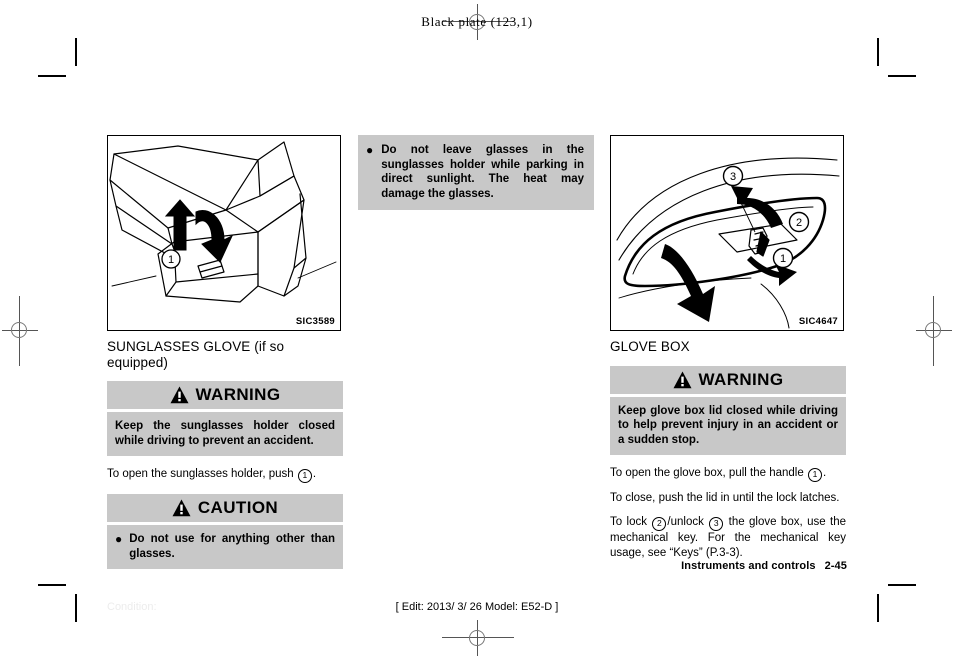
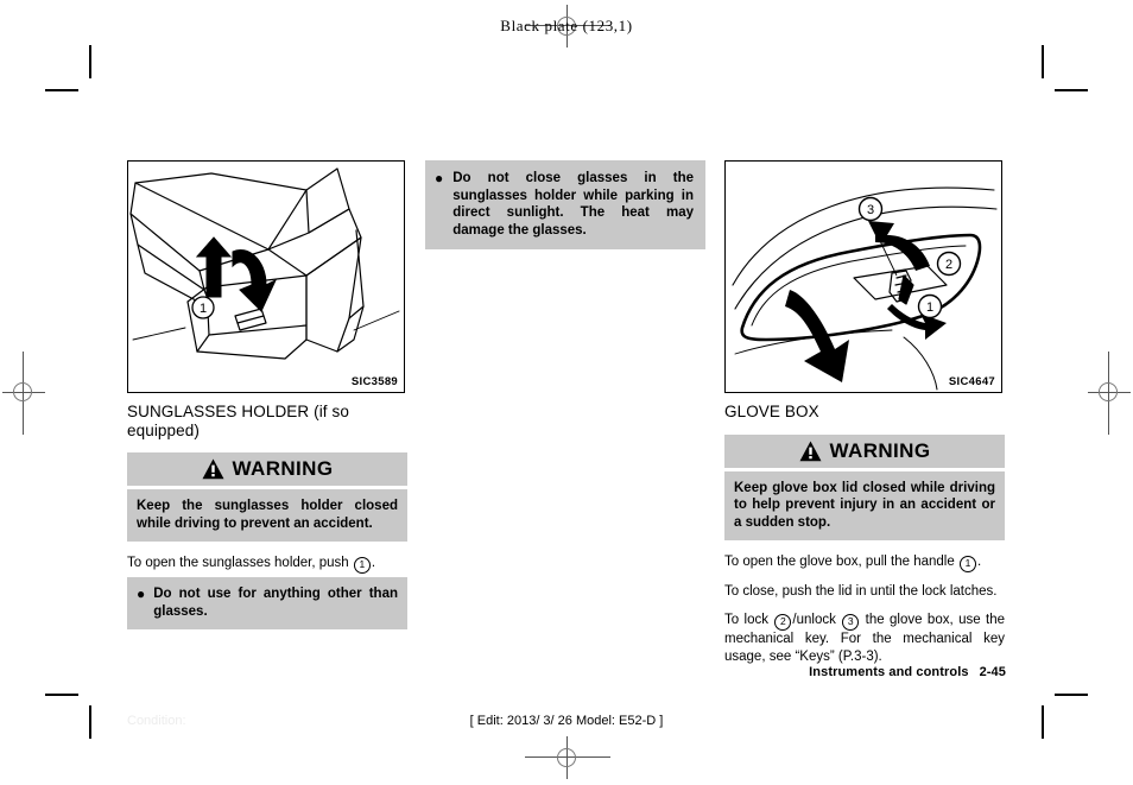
  Black plate (123,1)
  1
  SIC3589
- SUNGLASSES GLOVE (if so equipped)
+ SUNGLASSES HOLDER (if so equipped)
  WARNING
  Keep the sunglasses holder closed while driving to prevent an accident.
  To open the sunglasses holder, push 1 .
- CAUTION
  ●
  Do not use for anything other than glasses.
  ●
- Do not leave glasses in the sunglasses holder while parking in direct sunlight. The heat may damage the glasses.
+ Do not close glasses in the sunglasses holder while parking in direct sunlight. The heat may damage the glasses.
  3
  2
  1
  SIC4647
  GLOVE BOX
  WARNING
  Keep glove box lid closed while driving to help prevent injury in an accident or a sudden stop.
  To open the glove box, pull the handle 1 .
  To close, push the lid in until the lock latches.
  To lock 2 /unlock 3 the glove box, use the mechanical key. For the mechanical key usage, see “Keys” (P.3-3).
  Instruments and controls 2-45
  [ Edit: 2013/ 3/ 26 Model: E52-D ]
